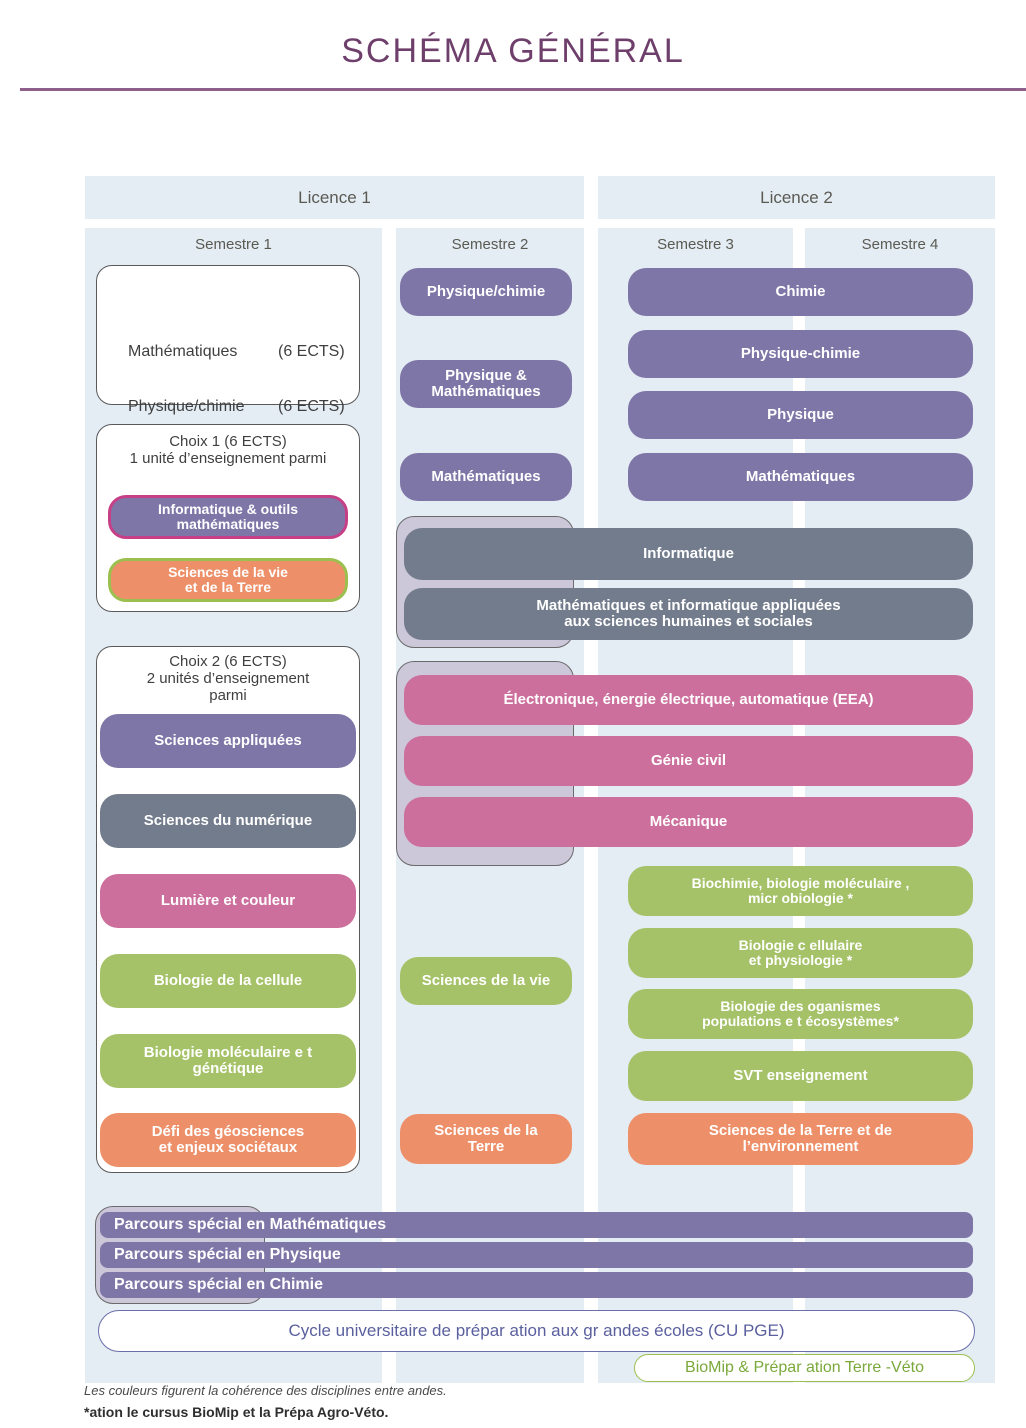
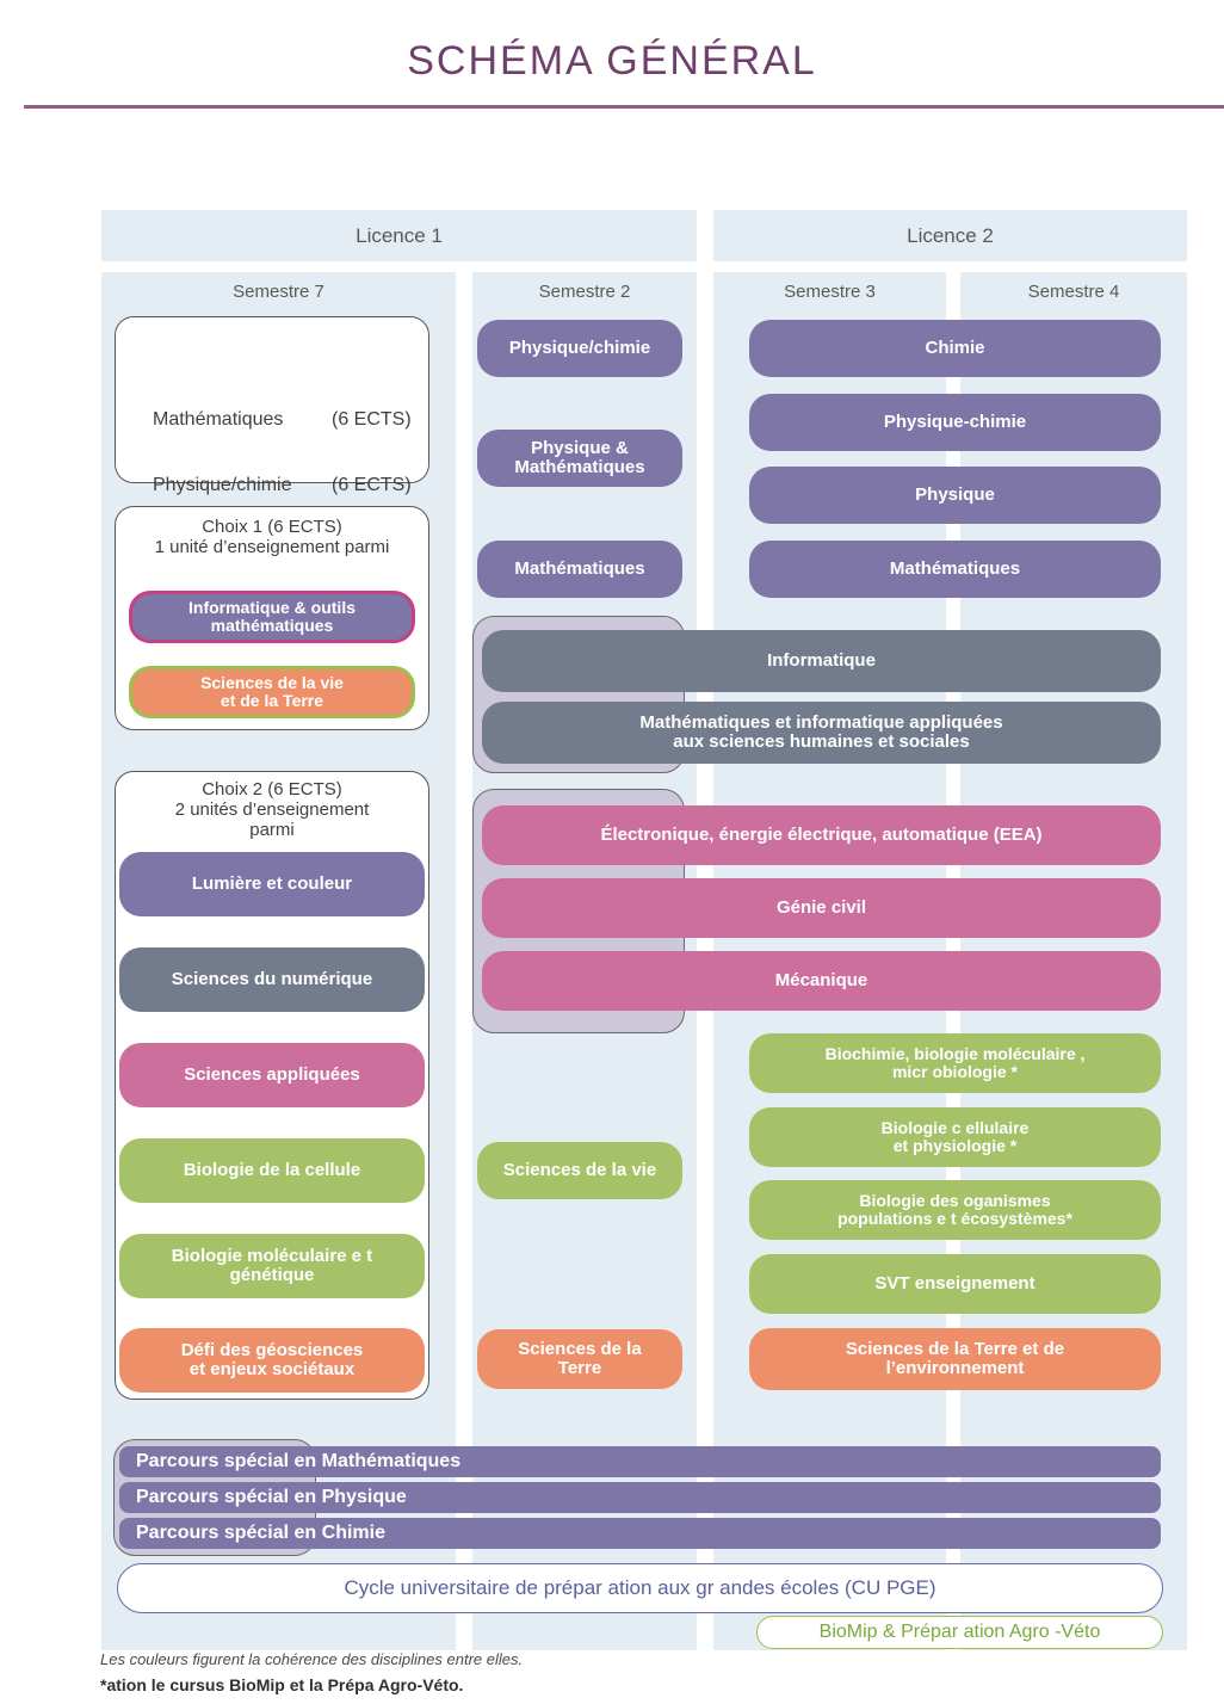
  SCHÉMA GÉNÉRAL
  Licence 1
  Licence 2
- Semestre 1
+ Semestre 7
  Semestre 2
  Semestre 3
  Semestre 4
  Mathématiques
  (6 ECTS)
  Physique/chimie
  (6 ECTS)
  Choix 1 (6 ECTS)
  1 unité d’enseignement parmi
  Informatique & outils
  mathématiques
  Sciences de la vie
  et de la Terre
  Choix 2 (6 ECTS)
  2 unités d’enseignement
  parmi
- Sciences appliquées
+ Lumière et couleur
  Sciences du numérique
- Lumière et couleur
+ Sciences appliquées
  Biologie de la cellule
  Biologie moléculaire e t
  génétique
  Défi des géosciences
  et enjeux sociétaux
  Physique/chimie
  Physique &
  Mathématiques
  Mathématiques
  Sciences de la vie
  Sciences de la
  Terre
  Chimie
  Physique-chimie
  Physique
  Mathématiques
  Informatique
  Mathématiques et informatique appliquées
  aux sciences humaines et sociales
  Électronique, énergie électrique, automatique (EEA)
  Génie civil
  Mécanique
  Biochimie, biologie moléculaire ,
  micr obiologie *
  Biologie c ellulaire
  et physiologie *
  Biologie des oganismes
  populations e t écosystèmes*
  SVT enseignement
  Sciences de la Terre et de
  l’environnement
  Parcours spécial en Mathématiques
  Parcours spécial en Physique
  Parcours spécial en Chimie
  Cycle universitaire de prépar ation aux gr andes écoles (CU PGE)
- BioMip & Prépar ation Terre -Véto
+ BioMip & Prépar ation Agro -Véto
- Les couleurs figurent la cohérence des disciplines entre andes.
+ Les couleurs figurent la cohérence des disciplines entre elles.
  *ation le cursus BioMip et la Prépa Agro-Véto.
